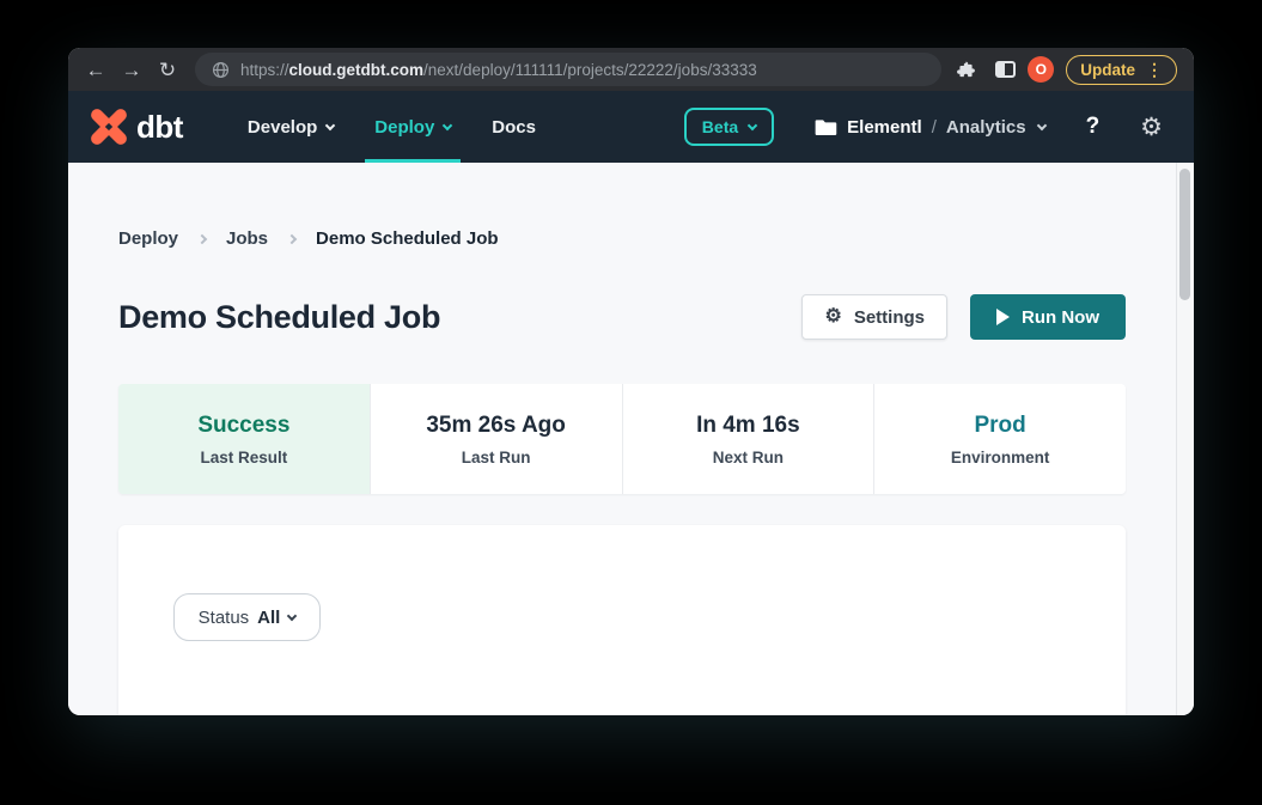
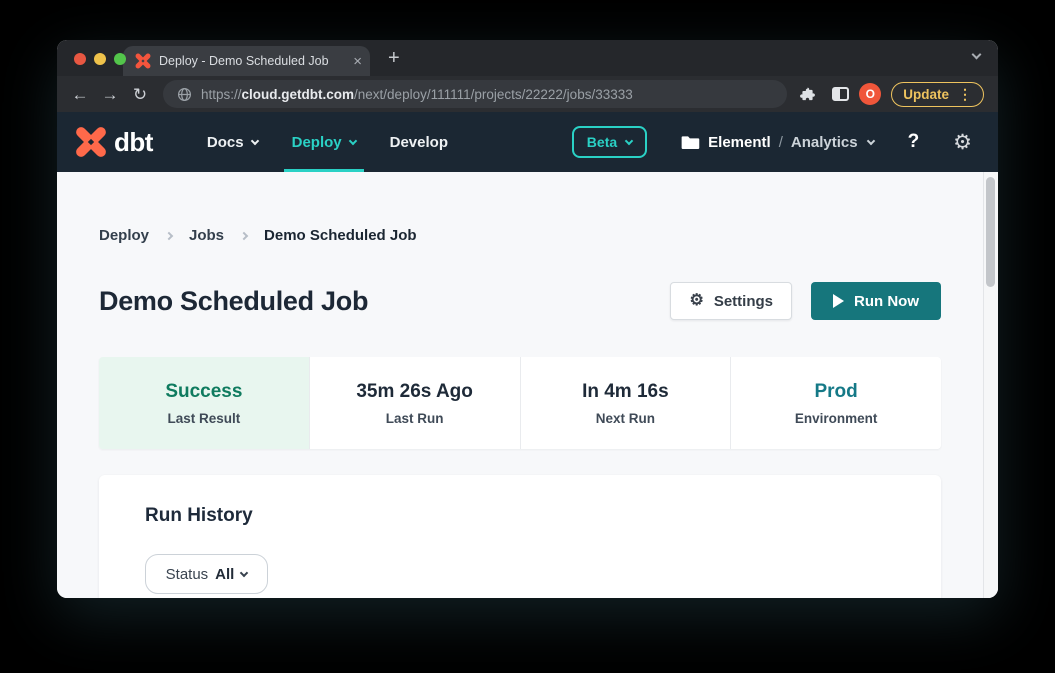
+ Deploy - Demo Scheduled Job
+ ×
+ +
  ←
  →
  ↻
  https://cloud.getdbt.com/next/deploy/111111/projects/22222/jobs/33333
  O
  Update
  ⋮
  dbt
- Develop
+ Docs
  Deploy
- Docs
+ Develop
  Beta
  Elementl
  /
  Analytics
  ?
  ⚙
  Deploy
  Jobs
  Demo Scheduled Job
  Demo Scheduled Job
  ⚙
  Settings
  Run Now
  Success
  Last Result
  35m 26s Ago
  Last Run
  In 4m 16s
  Next Run
  Prod
  Environment
+ Run History
  Status
  All
